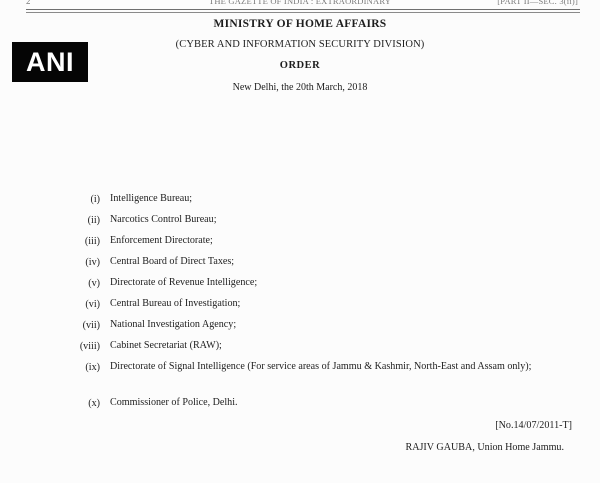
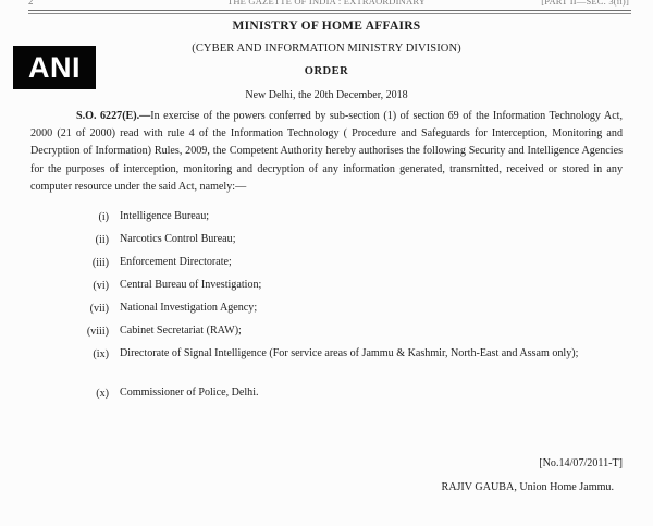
  2
  THE GAZETTE OF INDIA : EXTRAORDINARY
  [PART II—SEC. 3(ii)]
  ANI
  MINISTRY OF HOME AFFAIRS
- (CYBER AND INFORMATION SECURITY DIVISION)
+ (CYBER AND INFORMATION MINISTRY DIVISION)
  ORDER
- New Delhi, the 20th March, 2018
+ New Delhi, the 20th December, 2018
+ S.O. 6227(E).—In exercise of the powers conferred by sub-section (1) of section 69 of the Information Technology Act, 2000 (21 of 2000) read with rule 4 of the Information Technology ( Procedure and Safeguards for Interception, Monitoring and Decryption of Information) Rules, 2009, the Competent Authority hereby authorises the following Security and Intelligence Agencies for the purposes of interception, monitoring and decryption of any information generated, transmitted, received or stored in any computer resource under the said Act, namely:—
  (i)
  Intelligence Bureau;
  (ii)
  Narcotics Control Bureau;
  (iii)
  Enforcement Directorate;
- (iv)
- Central Board of Direct Taxes;
- (v)
- Directorate of Revenue Intelligence;
  (vi)
  Central Bureau of Investigation;
  (vii)
  National Investigation Agency;
  (viii)
  Cabinet Secretariat (RAW);
  (ix)
  Directorate of Signal Intelligence (For service areas of Jammu & Kashmir, North-East and Assam only);
  (x)
  Commissioner of Police, Delhi.
  [No.14/07/2011-T]
  RAJIV GAUBA, Union Home Jammu.
